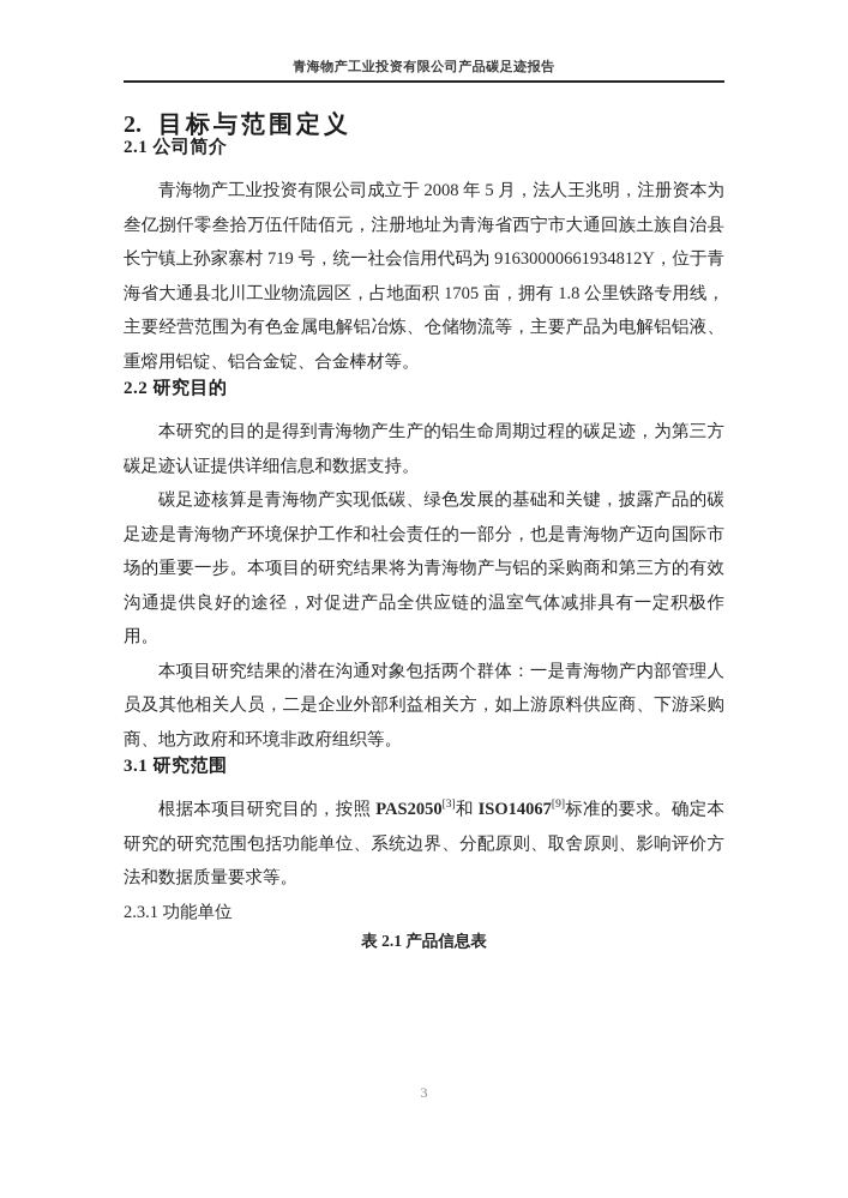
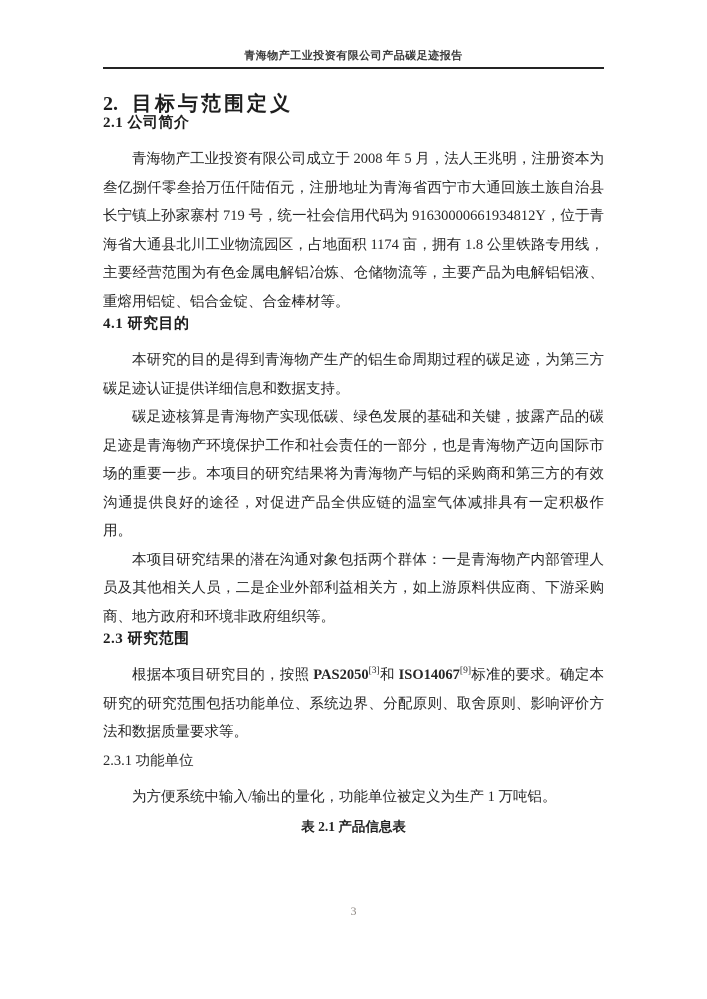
  青海物产工业投资有限公司产品碳足迹报告
  2. 目标与范围定义
  2.1 公司简介
- 青海物产工业投资有限公司成立于 2008 年 5 月，法人王兆明，注册资本为叁亿捌仟零叁拾万伍仟陆佰元，注册地址为青海省西宁市大通回族土族自治县长宁镇上孙家寨村 719 号，统一社会信用代码为 91630000661934812Y，位于青海省大通县北川工业物流园区，占地面积 1705 亩，拥有 1.8 公里铁路专用线，主要经营范围为有色金属电解铝冶炼、仓储物流等，主要产品为电解铝铝液、重熔用铝锭、铝合金锭、合金棒材等。
+ 青海物产工业投资有限公司成立于 2008 年 5 月，法人王兆明，注册资本为叁亿捌仟零叁拾万伍仟陆佰元，注册地址为青海省西宁市大通回族土族自治县长宁镇上孙家寨村 719 号，统一社会信用代码为 91630000661934812Y，位于青海省大通县北川工业物流园区，占地面积 1174 亩，拥有 1.8 公里铁路专用线，主要经营范围为有色金属电解铝冶炼、仓储物流等，主要产品为电解铝铝液、重熔用铝锭、铝合金锭、合金棒材等。
- 2.2 研究目的
+ 4.1 研究目的
  本研究的目的是得到青海物产生产的铝生命周期过程的碳足迹，为第三方碳足迹认证提供详细信息和数据支持。
  碳足迹核算是青海物产实现低碳、绿色发展的基础和关键，披露产品的碳足迹是青海物产环境保护工作和社会责任的一部分，也是青海物产迈向国际市场的重要一步。本项目的研究结果将为青海物产与铝的采购商和第三方的有效沟通提供良好的途径，对促进产品全供应链的温室气体减排具有一定积极作用。
  本项目研究结果的潜在沟通对象包括两个群体：一是青海物产内部管理人员及其他相关人员，二是企业外部利益相关方，如上游原料供应商、下游采购商、地方政府和环境非政府组织等。
- 3.1 研究范围
+ 2.3 研究范围
  根据本项目研究目的，按照 PAS2050[3]和 ISO14067[9]标准的要求。确定本研究的研究范围包括功能单位、系统边界、分配原则、取舍原则、影响评价方法和数据质量要求等。
  2.3.1 功能单位
+ 为方便系统中输入/输出的量化，功能单位被定义为生产 1 万吨铝。
  表 2.1 产品信息表
  3
